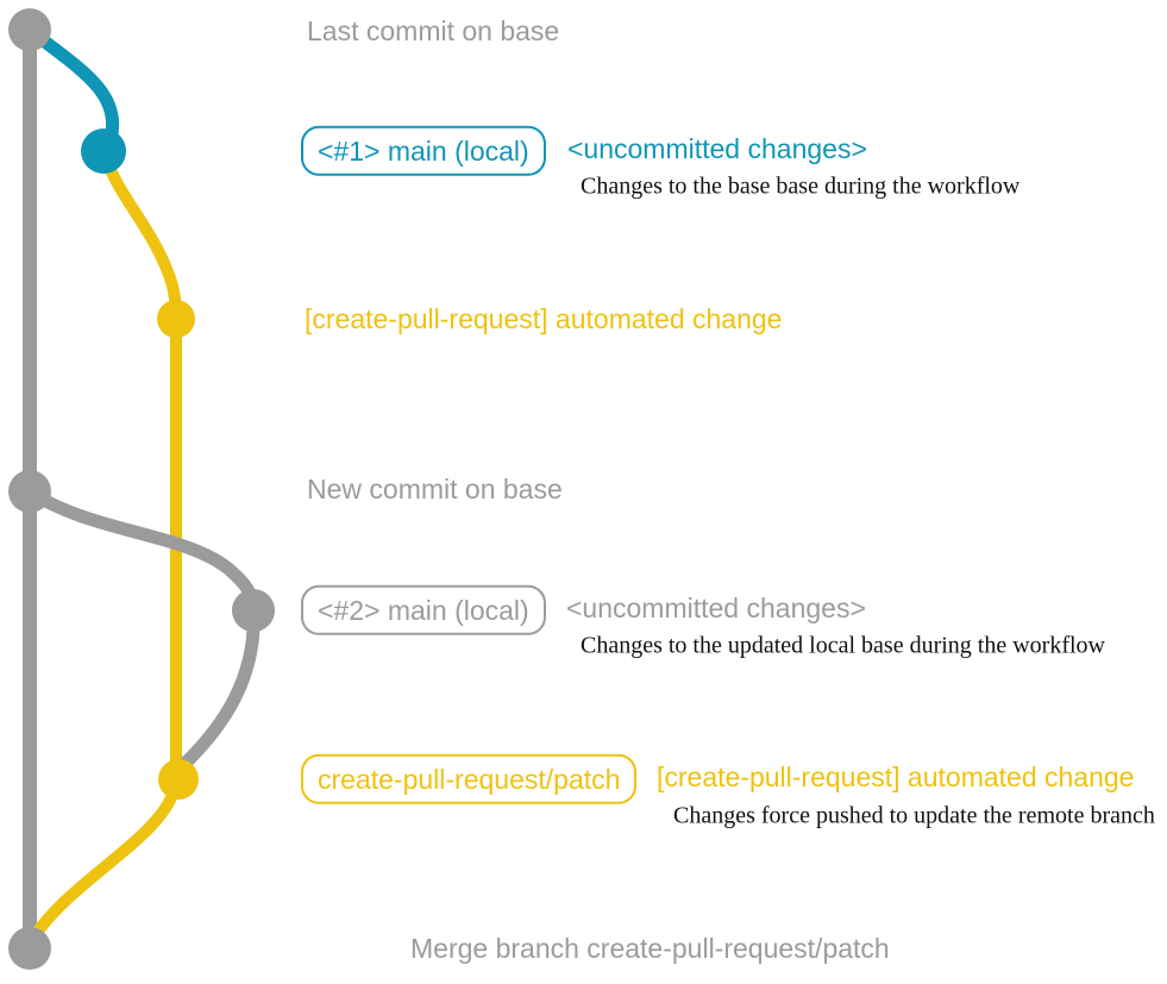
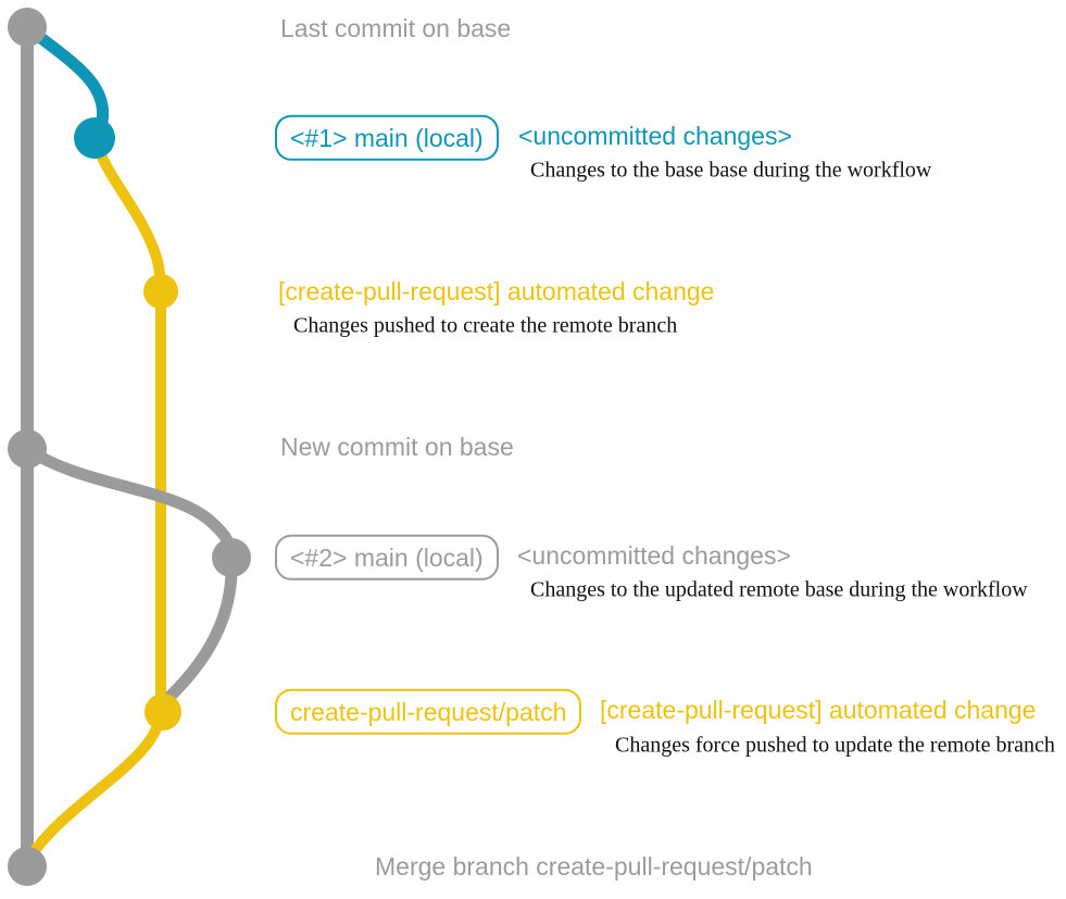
  Last commit on base
  <#1> main (local)
  <uncommitted changes>
  Changes to the base base during the workflow
  [create-pull-request] automated change
+ Changes pushed to create the remote branch
  New commit on base
  <#2> main (local)
  <uncommitted changes>
- Changes to the updated local base during the workflow
+ Changes to the updated remote base during the workflow
  create-pull-request/patch
  [create-pull-request] automated change
  Changes force pushed to update the remote branch
  Merge branch create-pull-request/patch
